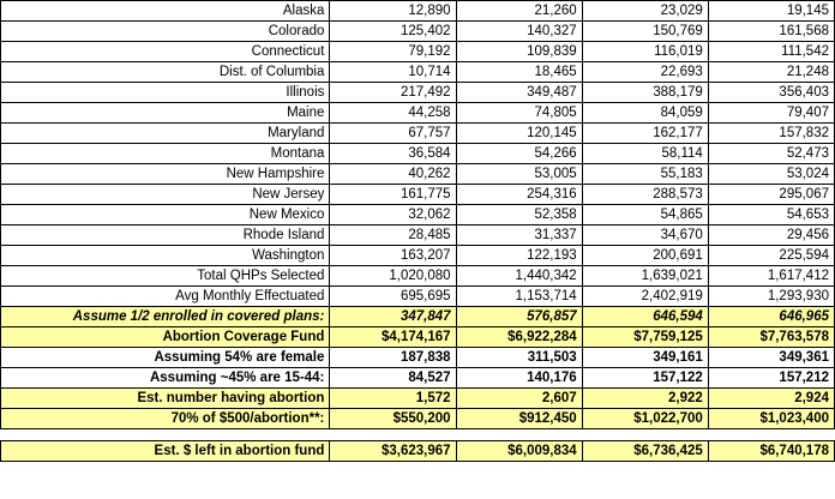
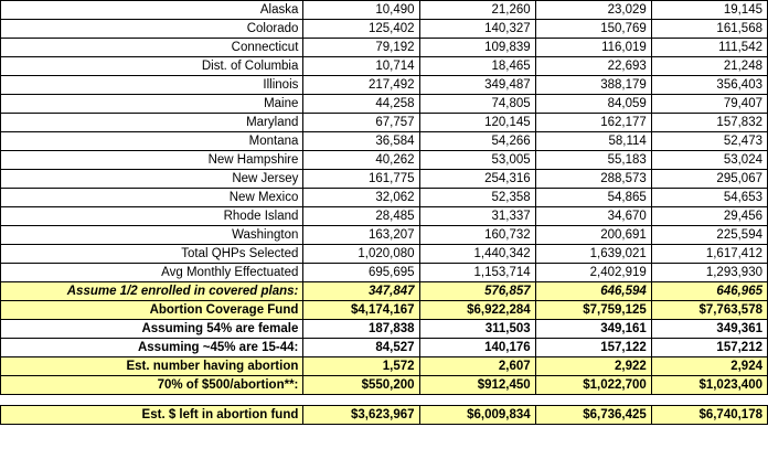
- Alaska	12,890	21,260	23,029	19,145
+ Alaska	10,490	21,260	23,029	19,145
  Colorado	125,402	140,327	150,769	161,568
  Connecticut	79,192	109,839	116,019	111,542
  Dist. of Columbia	10,714	18,465	22,693	21,248
  Illinois	217,492	349,487	388,179	356,403
  Maine	44,258	74,805	84,059	79,407
  Maryland	67,757	120,145	162,177	157,832
  Montana	36,584	54,266	58,114	52,473
  New Hampshire	40,262	53,005	55,183	53,024
  New Jersey	161,775	254,316	288,573	295,067
  New Mexico	32,062	52,358	54,865	54,653
  Rhode Island	28,485	31,337	34,670	29,456
- Washington	163,207	122,193	200,691	225,594
+ Washington	163,207	160,732	200,691	225,594
  Total QHPs Selected	1,020,080	1,440,342	1,639,021	1,617,412
  Avg Monthly Effectuated	695,695	1,153,714	2,402,919	1,293,930
  Assume 1/2 enrolled in covered plans:	347,847	576,857	646,594	646,965
  Abortion Coverage Fund	$4,174,167	$6,922,284	$7,759,125	$7,763,578
  Assuming 54% are female	187,838	311,503	349,161	349,361
  Assuming ~45% are 15-44:	84,527	140,176	157,122	157,212
  Est. number having abortion	1,572	2,607	2,922	2,924
  70% of $500/abortion**:	$550,200	$912,450	$1,022,700	$1,023,400
  Est. $ left in abortion fund	$3,623,967	$6,009,834	$6,736,425	$6,740,178
